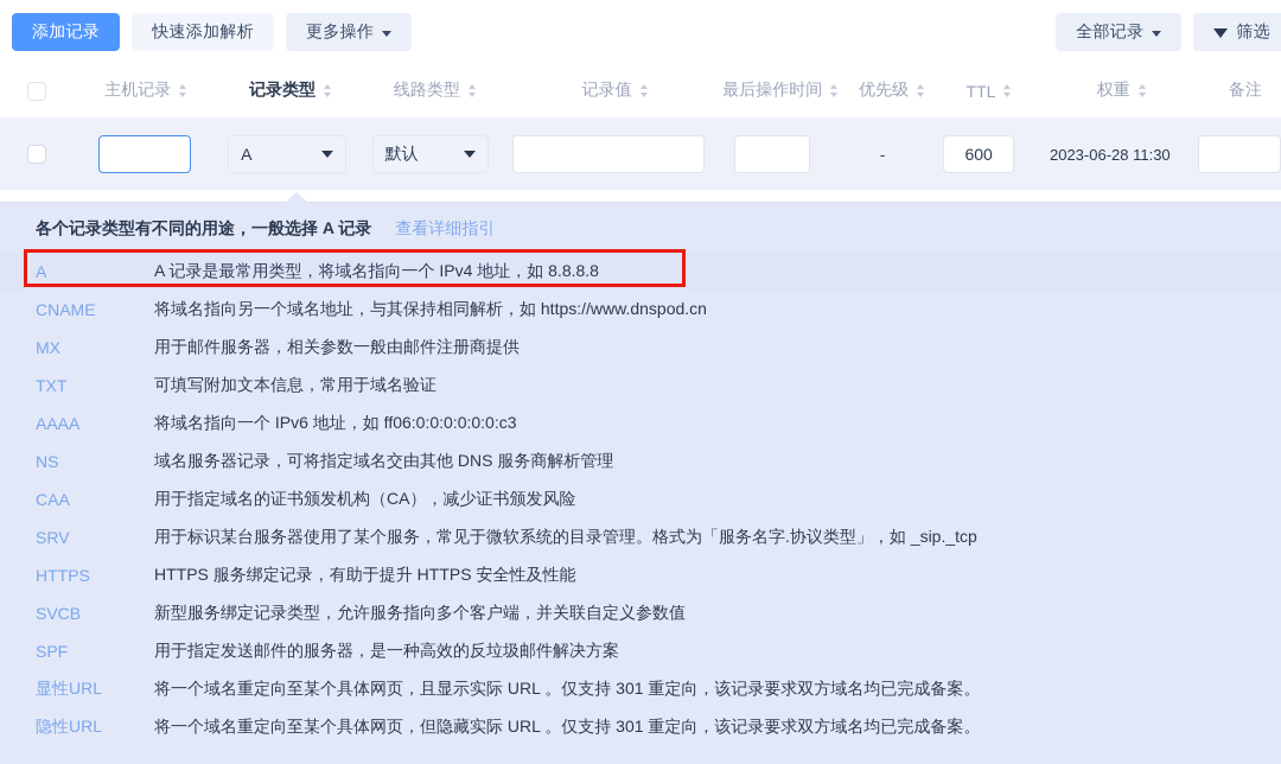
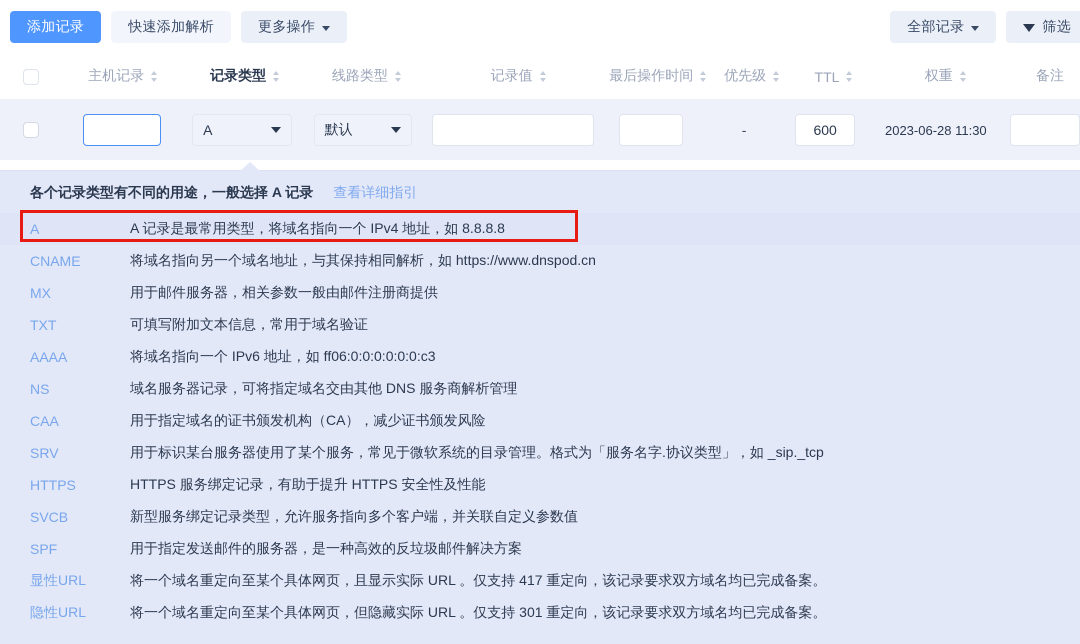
  添加记录
  快速添加解析
  更多操作
  全部记录
  筛选
  主机记录
  记录类型
  线路类型
  记录值
  最后操作时间
  优先级
  TTL
  权重
  备注
  A
  默认
  -
  600
  2023-06-28 11:30
  各个记录类型有不同的用途，一般选择 A 记录
  查看详细指引
  A
  A 记录是最常用类型，将域名指向一个 IPv4 地址，如 8.8.8.8
  CNAME
  将域名指向另一个域名地址，与其保持相同解析，如 https://www.dnspod.cn
  MX
  用于邮件服务器，相关参数一般由邮件注册商提供
  TXT
  可填写附加文本信息，常用于域名验证
  AAAA
  将域名指向一个 IPv6 地址，如 ff06:0:0:0:0:0:0:c3
  NS
  域名服务器记录，可将指定域名交由其他 DNS 服务商解析管理
  CAA
  用于指定域名的证书颁发机构（CA），减少证书颁发风险
  SRV
  用于标识某台服务器使用了某个服务，常见于微软系统的目录管理。格式为「服务名字.协议类型」，如 _sip._tcp
  HTTPS
  HTTPS 服务绑定记录，有助于提升 HTTPS 安全性及性能
  SVCB
  新型服务绑定记录类型，允许服务指向多个客户端，并关联自定义参数值
  SPF
  用于指定发送邮件的服务器，是一种高效的反垃圾邮件解决方案
  显性URL
- 将一个域名重定向至某个具体网页，且显示实际 URL 。仅支持 301 重定向，该记录要求双方域名均已完成备案。
+ 将一个域名重定向至某个具体网页，且显示实际 URL 。仅支持 417 重定向，该记录要求双方域名均已完成备案。
  隐性URL
  将一个域名重定向至某个具体网页，但隐藏实际 URL 。仅支持 301 重定向，该记录要求双方域名均已完成备案。
